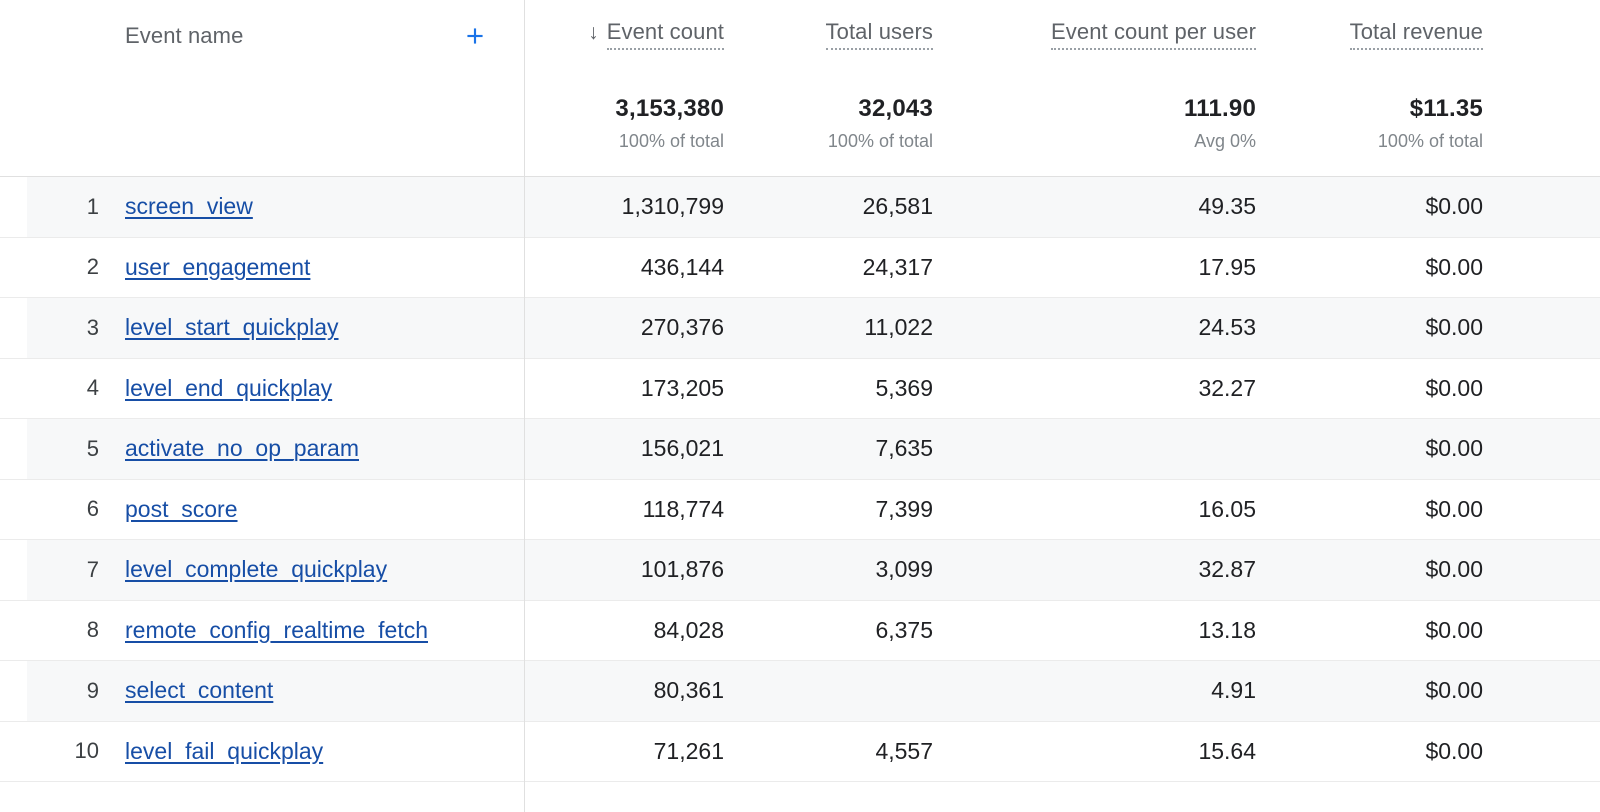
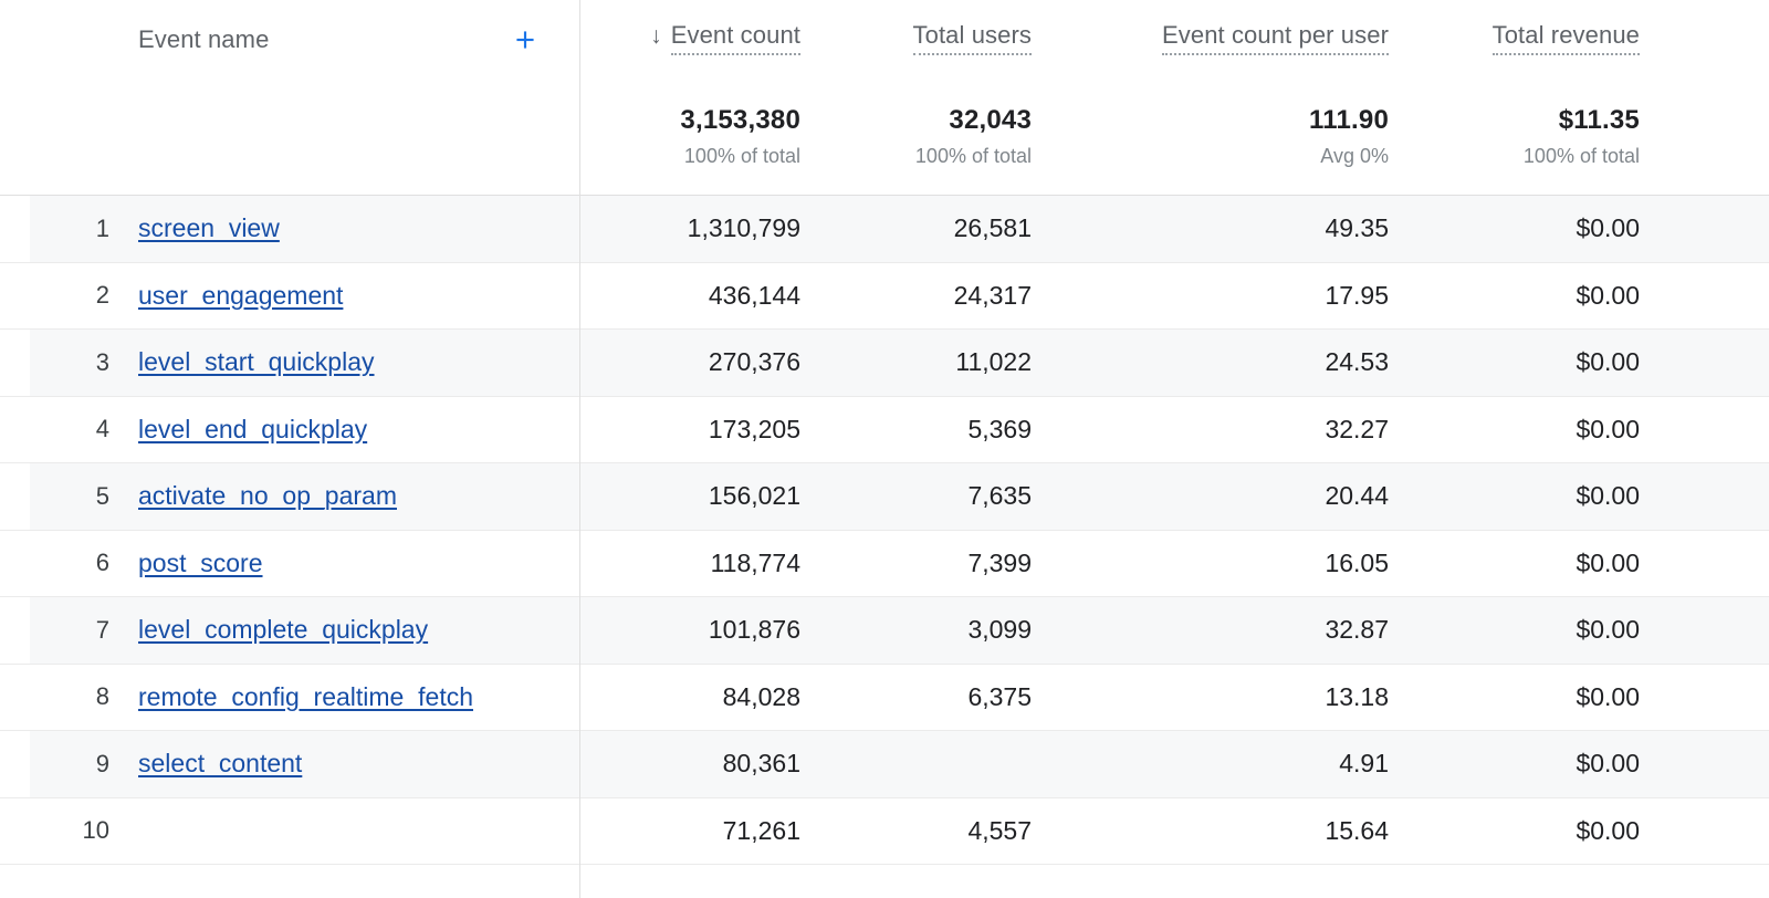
  Event name
  ↓ Event count
  Total users
  Event count per user
  Total revenue
  3,153,380
  100% of total
  32,043
  100% of total
  111.90
  Avg 0%
  $11.35
  100% of total
  1
  screen_view
  1,310,799
  26,581
  49.35
  $0.00
  2
  user_engagement
  436,144
  24,317
  17.95
  $0.00
  3
  level_start_quickplay
  270,376
  11,022
  24.53
  $0.00
  4
  level_end_quickplay
  173,205
  5,369
  32.27
  $0.00
  5
  activate_no_op_param
  156,021
  7,635
+ 20.44
  $0.00
  6
  post_score
  118,774
  7,399
  16.05
  $0.00
  7
  level_complete_quickplay
  101,876
  3,099
  32.87
  $0.00
  8
  remote_config_realtime_fetch
  84,028
  6,375
  13.18
  $0.00
  9
  select_content
  80,361
  4.91
  $0.00
  10
- level_fail_quickplay
  71,261
  4,557
  15.64
  $0.00
